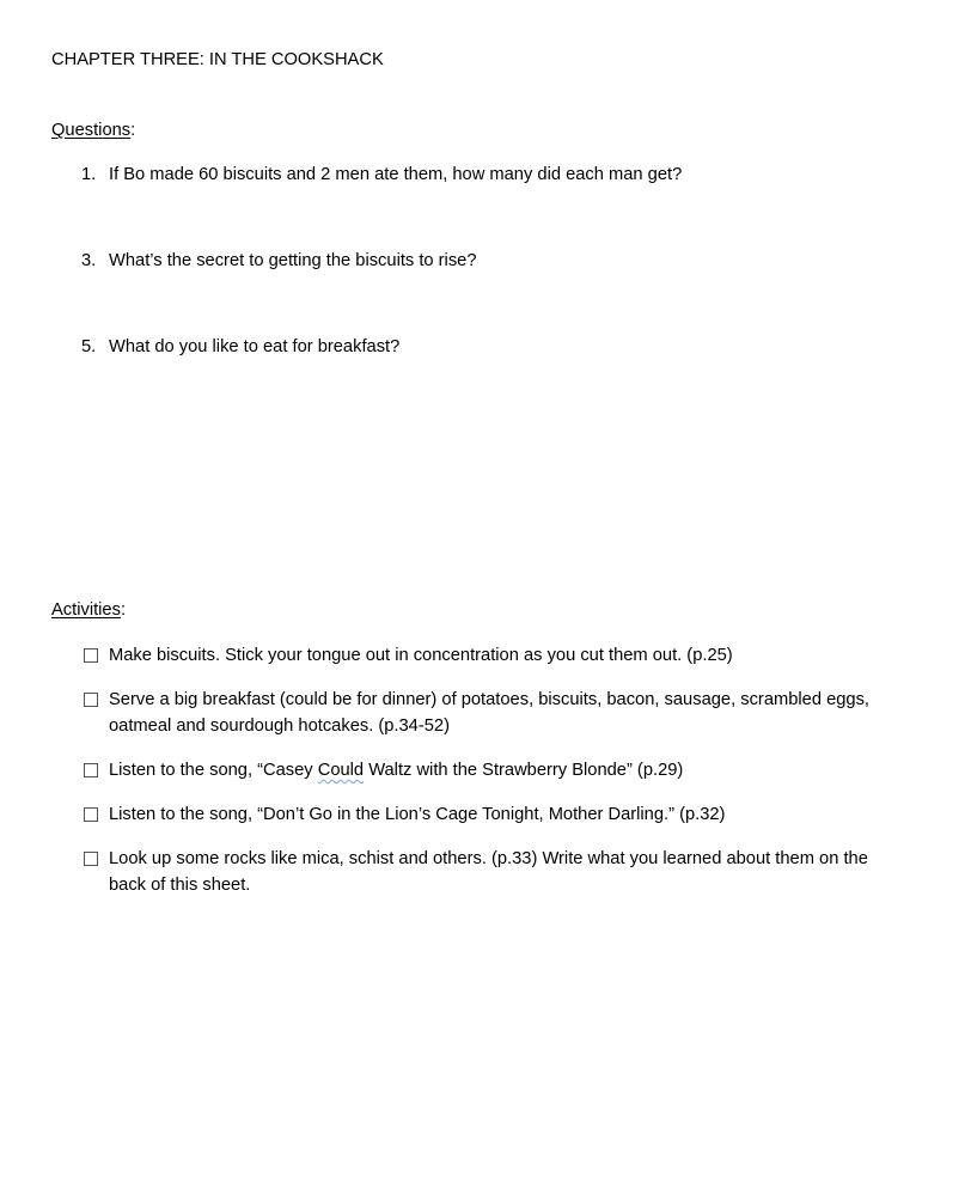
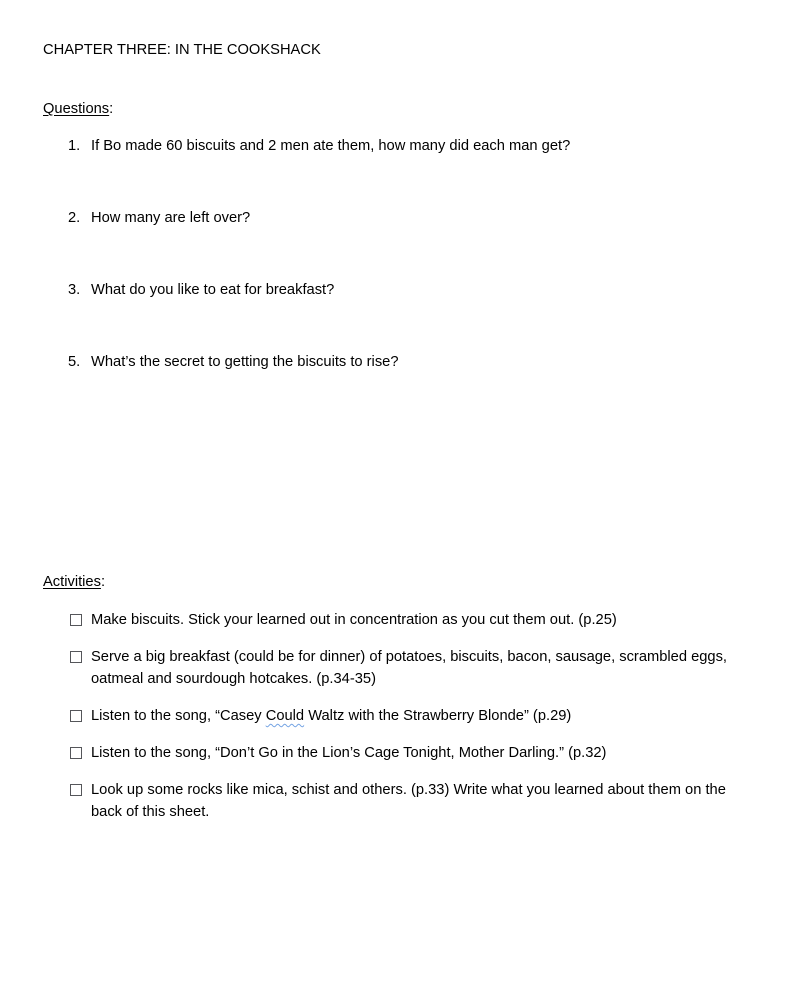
  CHAPTER THREE: IN THE COOKSHACK
  Questions:
  1.
  If Bo made 60 biscuits and 2 men ate them, how many did each man get?
+ 2.
+ How many are left over?
  3.
- What’s the secret to getting the biscuits to rise?
+ What do you like to eat for breakfast?
  5.
- What do you like to eat for breakfast?
+ What’s the secret to getting the biscuits to rise?
  Activities:
- Make biscuits. Stick your tongue out in concentration as you cut them out. (p.25)
+ Make biscuits. Stick your learned out in concentration as you cut them out. (p.25)
- Serve a big breakfast (could be for dinner) of potatoes, biscuits, bacon, sausage, scrambled eggs, oatmeal and sourdough hotcakes. (p.34-52)
+ Serve a big breakfast (could be for dinner) of potatoes, biscuits, bacon, sausage, scrambled eggs, oatmeal and sourdough hotcakes. (p.34-35)
  Listen to the song, “Casey Could Waltz with the Strawberry Blonde” (p.29)
  Listen to the song, “Don’t Go in the Lion’s Cage Tonight, Mother Darling.” (p.32)
  Look up some rocks like mica, schist and others. (p.33) Write what you learned about them on the back of this sheet.
